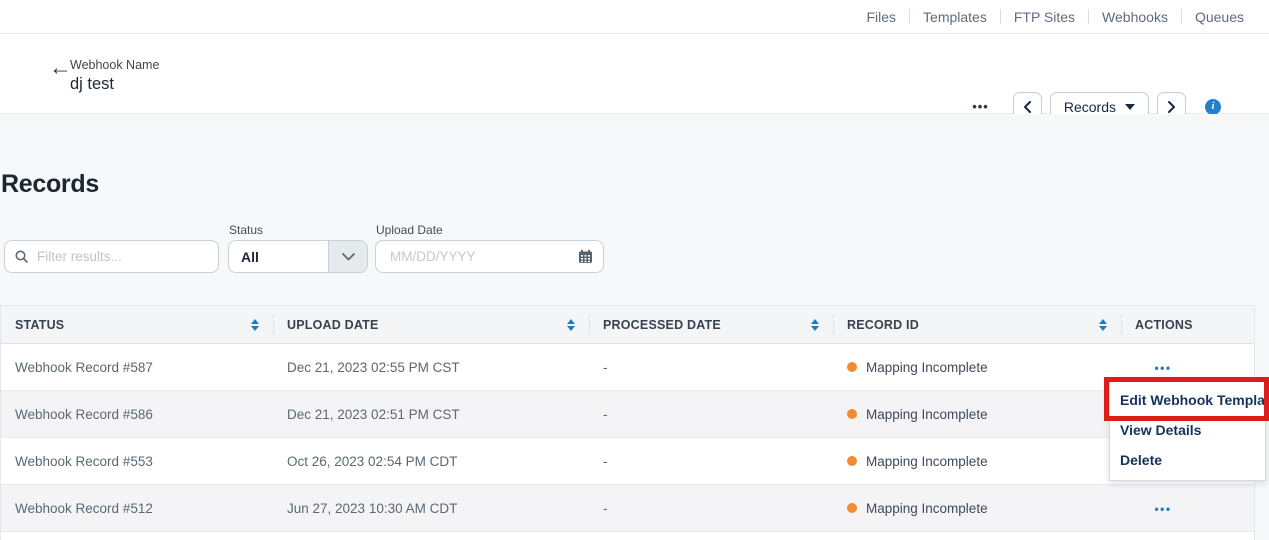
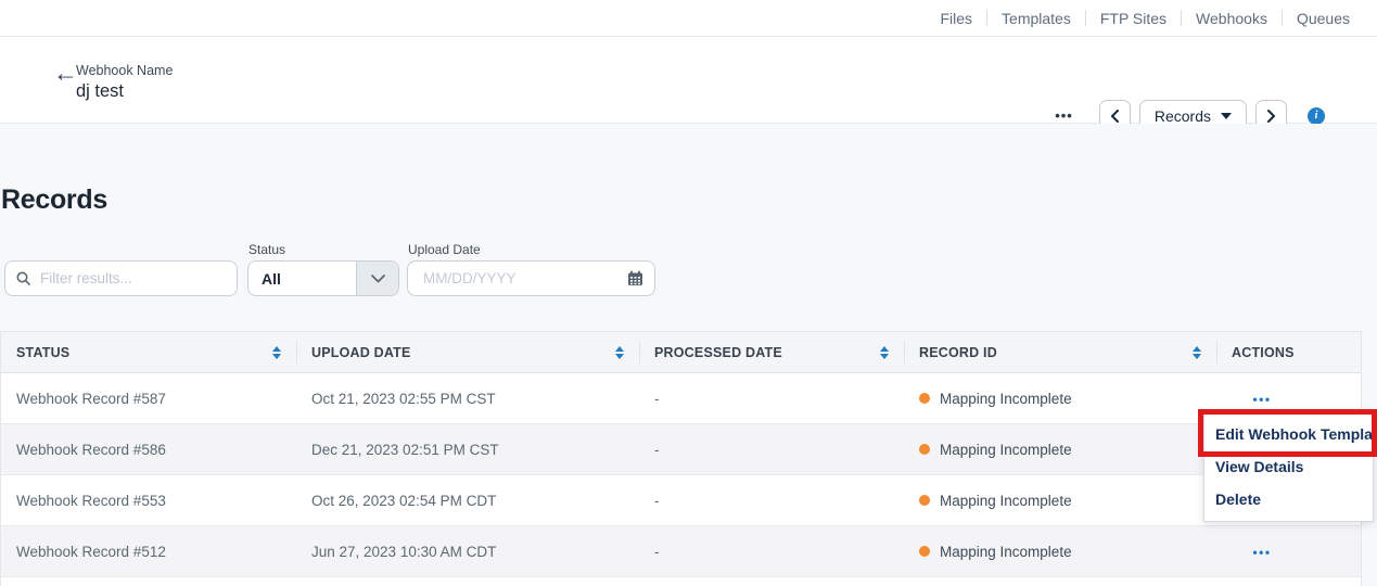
  Files
  Templates
  FTP Sites
  Webhooks
  Queues
  ←
  Webhook Name
  dj test
  •••
  Records
  i
  Records
  Status
  Upload Date
  Filter results...
  All
  MM/DD/YYYY
  STATUS
  UPLOAD DATE
  PROCESSED DATE
  RECORD ID
  ACTIONS
  Webhook Record #587
- Dec 21, 2023 02:55 PM CST
+ Oct 21, 2023 02:55 PM CST
  -
  Mapping Incomplete
  •••
  Webhook Record #586
  Dec 21, 2023 02:51 PM CST
  -
  Mapping Incomplete
  Webhook Record #553
  Oct 26, 2023 02:54 PM CDT
  -
  Mapping Incomplete
  Webhook Record #512
  Jun 27, 2023 10:30 AM CDT
  -
  Mapping Incomplete
  •••
  Edit Webhook Templat
  View Details
  Delete
